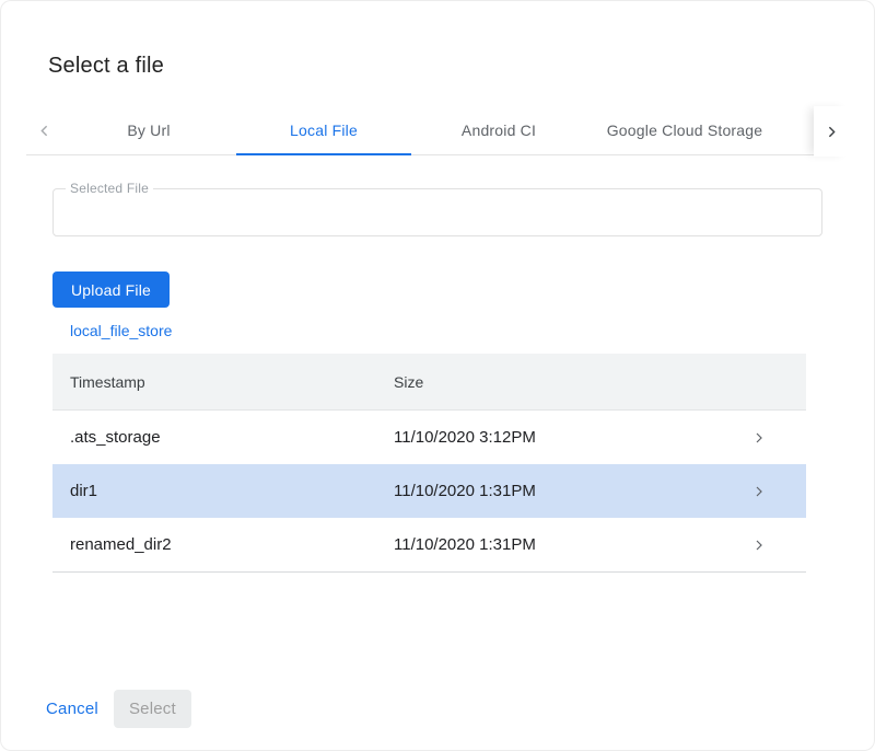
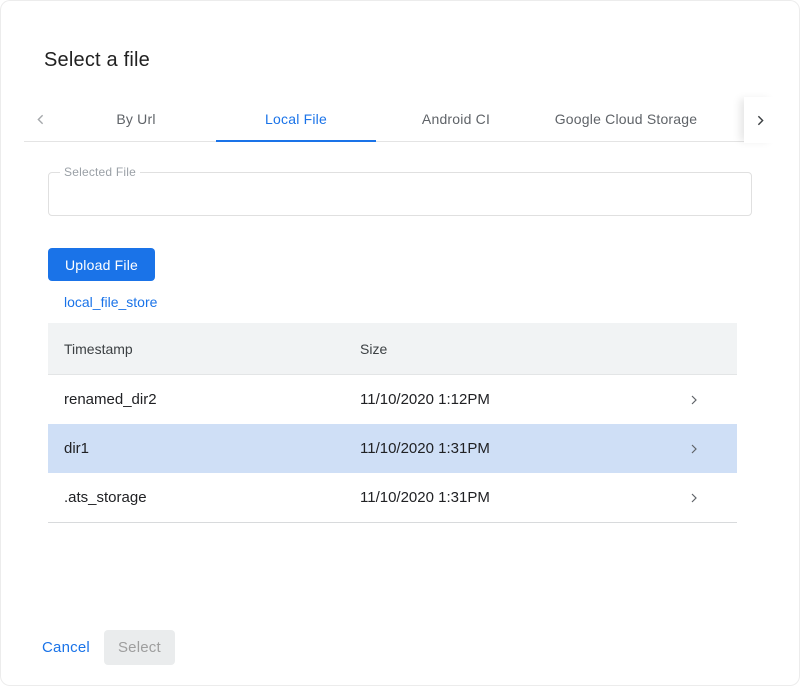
  Select a file
  By Url
  Local File
  Android CI
  Google Cloud Storage
  Selected File
  Upload File
  local_file_store
  Timestamp
  Size
- .ats_storage
+ renamed_dir2
- 11/10/2020 3:12PM
+ 11/10/2020 1:12PM
  dir1
  11/10/2020 1:31PM
- renamed_dir2
+ .ats_storage
  11/10/2020 1:31PM
  Cancel
  Select
